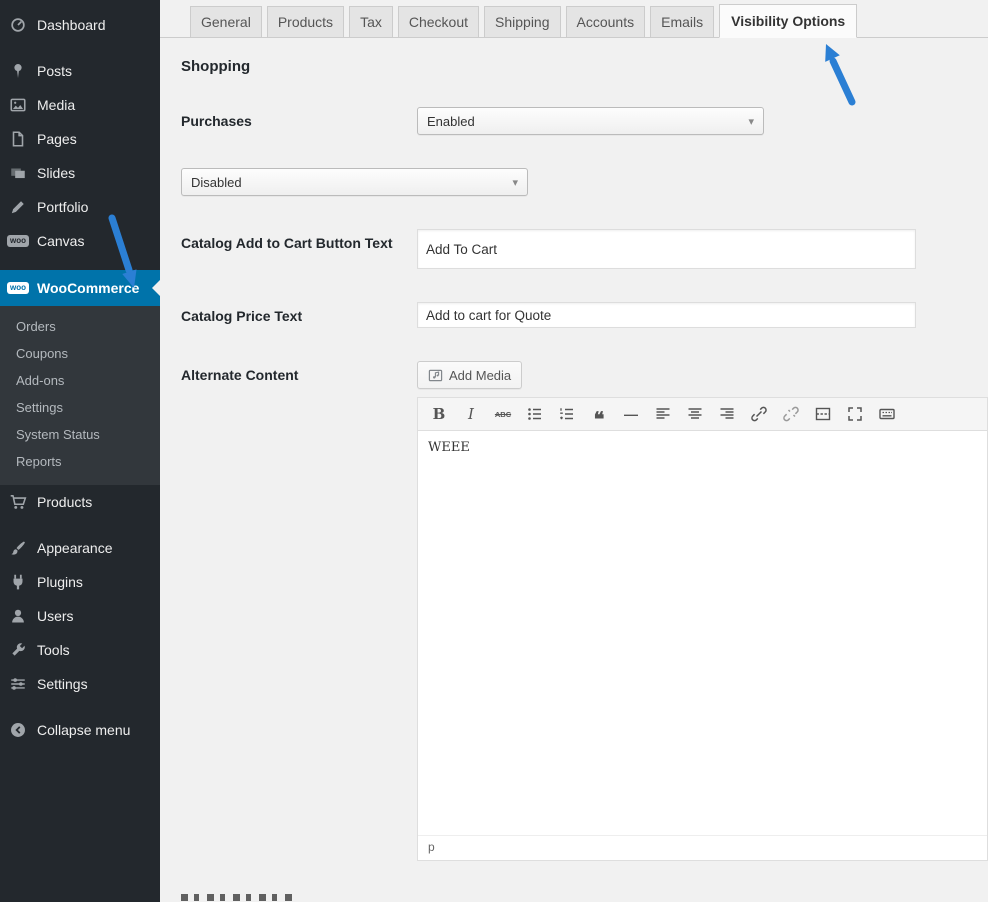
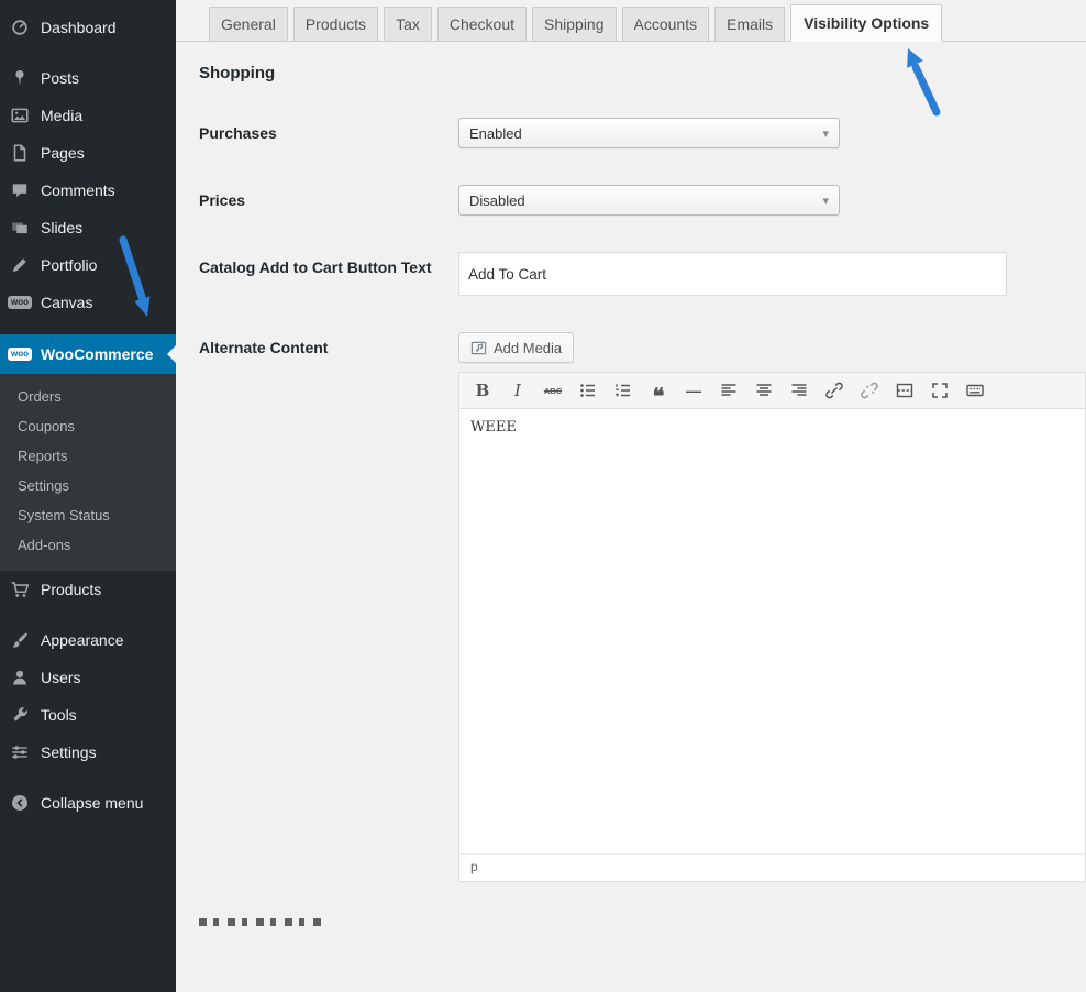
  Dashboard
  Posts
  Media
  Pages
+ Comments
  Slides
  Portfolio
  woo
  Canvas
  woo
  WooCommerce
  Orders
  Coupons
- Add-ons
+ Reports
  Settings
  System Status
- Reports
+ Add-ons
  Products
  Appearance
- Plugins
  Users
  Tools
  Settings
  Collapse menu
  General
  Products
  Tax
  Checkout
  Shipping
  Accounts
  Emails
  Visibility Options
  Shopping
  Purchases
  Enabled
  ▾
+ Prices
  Disabled
  ▾
  Catalog Add to Cart Button Text
  Add To Cart
- Catalog Price Text
- Add to cart for Quote
  Alternate Content
  Add Media
  B
  I
  ABC
  ❝
  —
  WEEE
  p
